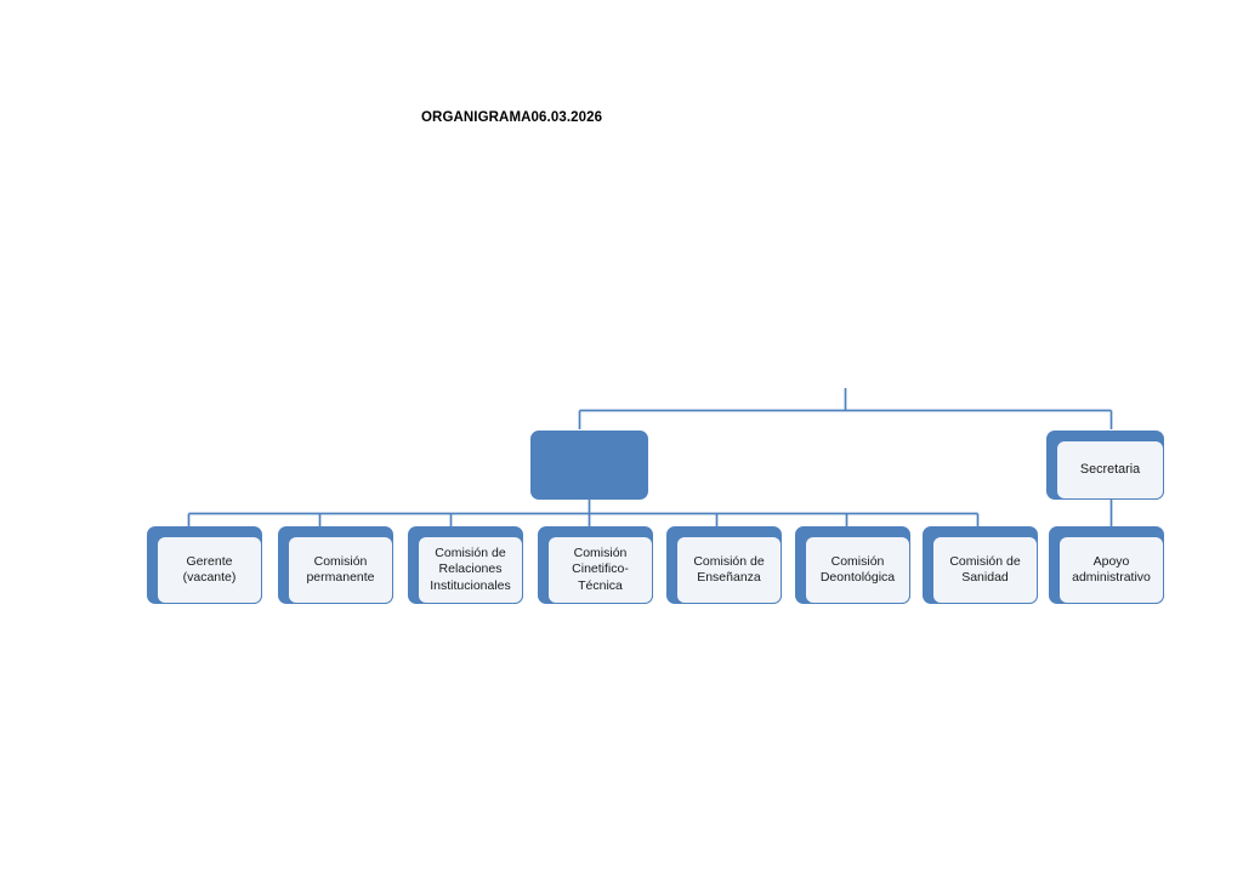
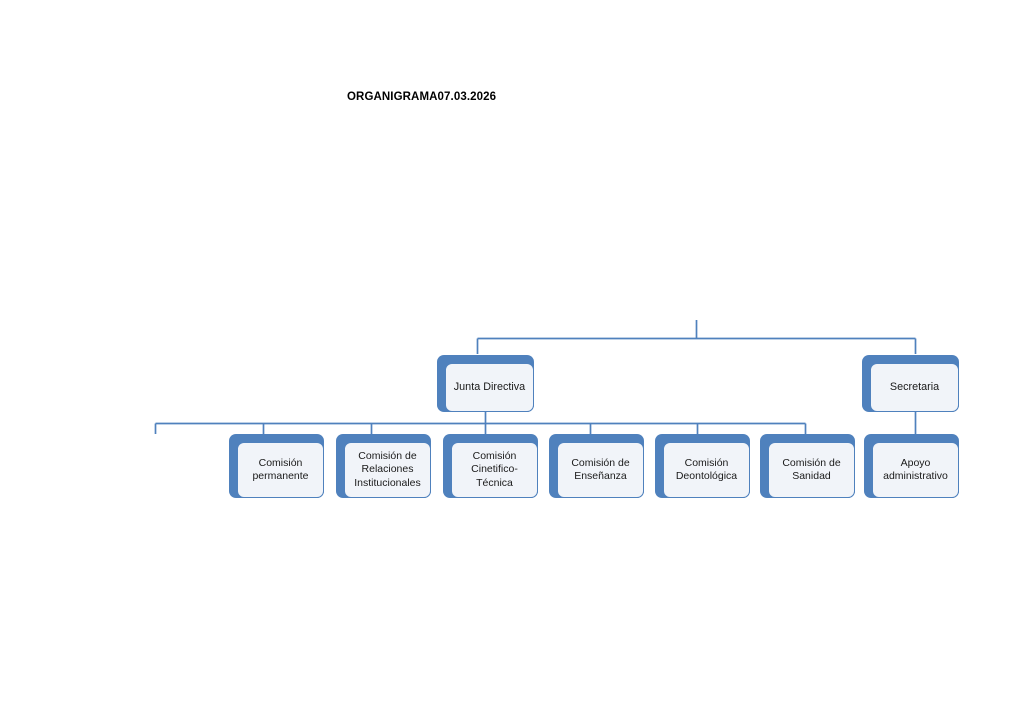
- ORGANIGRAMA06.03.2026
+ ORGANIGRAMA07.03.2026
+ Junta Directiva
  Secretaria
- Gerente
- (vacante)
  Comisión
  permanente
  Comisión de
  Relaciones
  Institucionales
  Comisión
  Cinetifico-
  Técnica
  Comisión de
  Enseñanza
  Comisión
  Deontológica
  Comisión de
  Sanidad
  Apoyo
  administrativo
